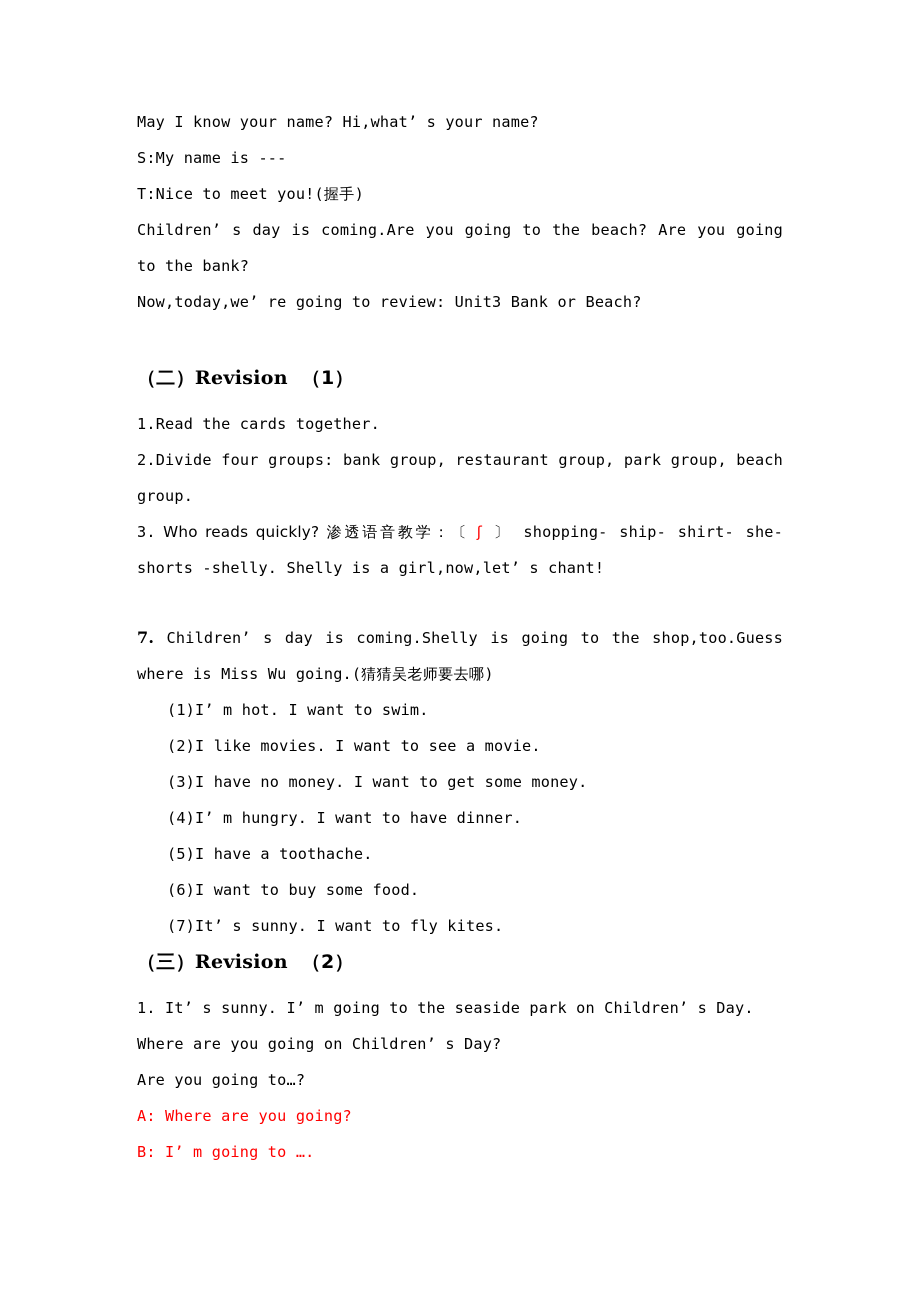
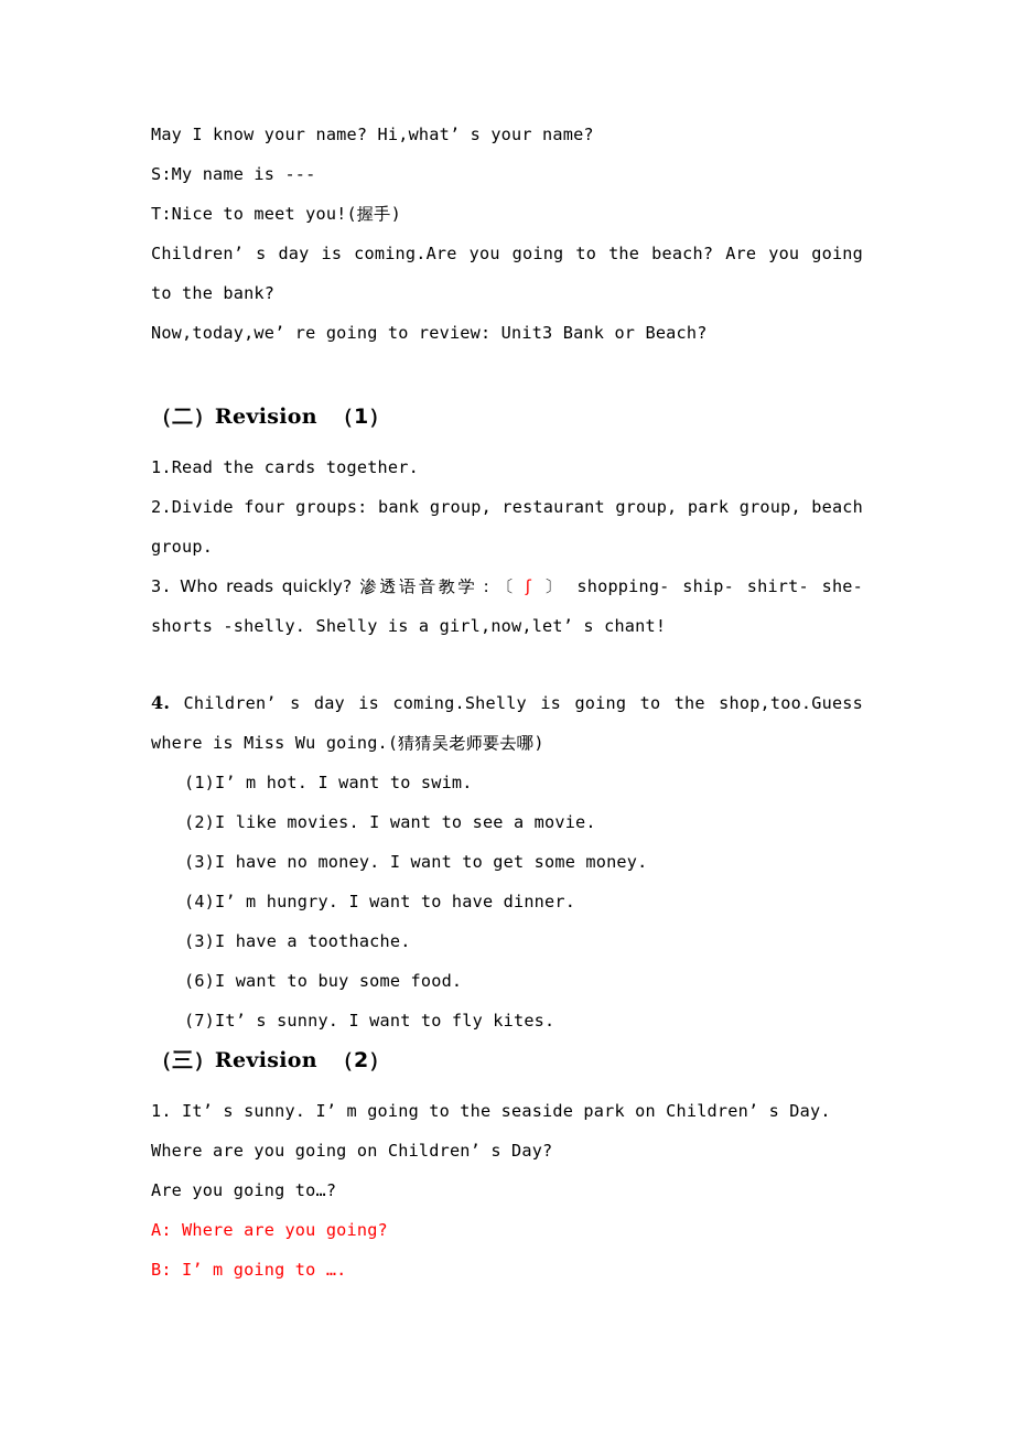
  May I know your name? Hi,what’ s your name?
  S:My name is ---
  T:Nice to meet you!(握手)
  Children’ s day is coming.Are you going to the beach? Are you going to the bank?
  Now,today,we’ re going to review: Unit3 Bank or Beach?
  （二）Revision （1）
  1.Read the cards together.
  2.Divide four groups: bank group, restaurant group, park group, beach group.
  3. Who reads quickly? 渗透语音教学：〔 ʃ 〕 shopping- ship- shirt- she-shorts -shelly. Shelly is a girl,now,let’ s chant!
- 7. Children’ s day is coming.Shelly is going to the shop,too.Guess where is Miss Wu going.(猜猜吴老师要去哪)
+ 4. Children’ s day is coming.Shelly is going to the shop,too.Guess where is Miss Wu going.(猜猜吴老师要去哪)
  (1)I’ m hot. I want to swim.
  (2)I like movies. I want to see a movie.
  (3)I have no money. I want to get some money.
  (4)I’ m hungry. I want to have dinner.
- (5)I have a toothache.
+ (3)I have a toothache.
  (6)I want to buy some food.
  (7)It’ s sunny. I want to fly kites.
  （三）Revision （2）
  1. It’ s sunny. I’ m going to the seaside park on Children’ s Day.
  Where are you going on Children’ s Day?
  Are you going to…?
  A: Where are you going?
  B: I’ m going to ….
